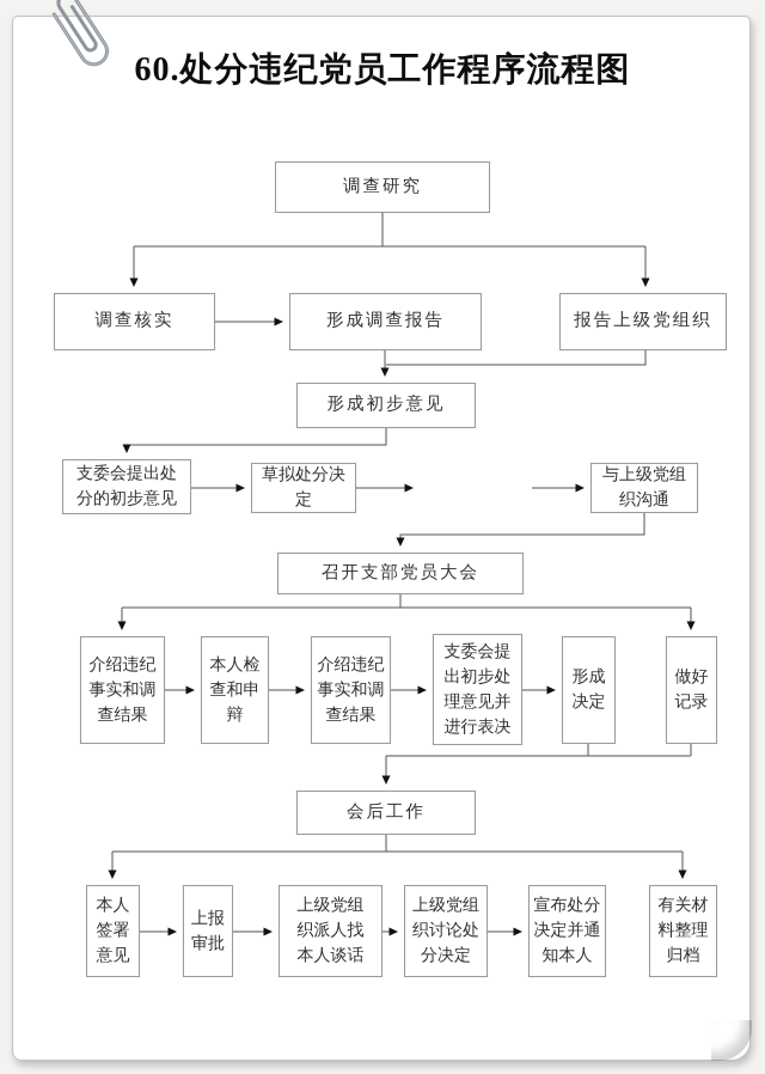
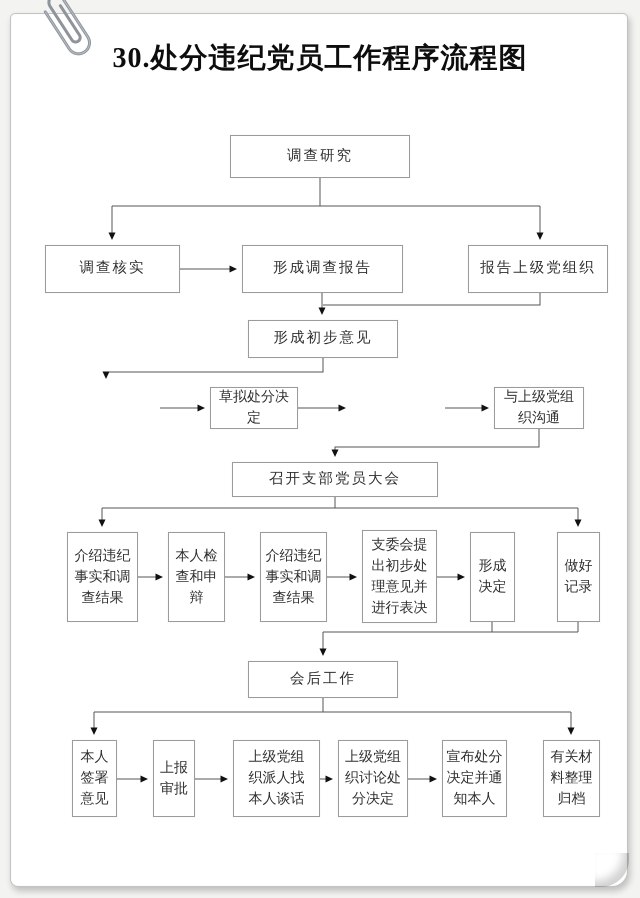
- 60.处分违纪党员工作程序流程图
+ 30.处分违纪党员工作程序流程图
  调查研究
  调查核实
  形成调查报告
  报告上级党组织
  形成初步意见
- 支委会提出处分的初步意见
  草拟处分决定
  与上级党组织沟通
  召开支部党员大会
  介绍违纪事实和调查结果
  本人检查和申辩
  介绍违纪事实和调查结果
  支委会提出初步处理意见并进行表决
  形成决定
  做好记录
  会后工作
  本人签署意见
  上报审批
  上级党组织派人找本人谈话
  上级党组织讨论处分决定
  宣布处分决定并通知本人
  有关材料整理归档
